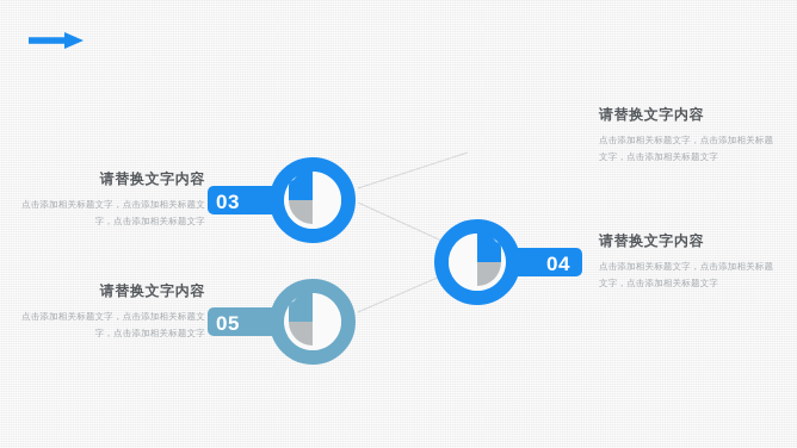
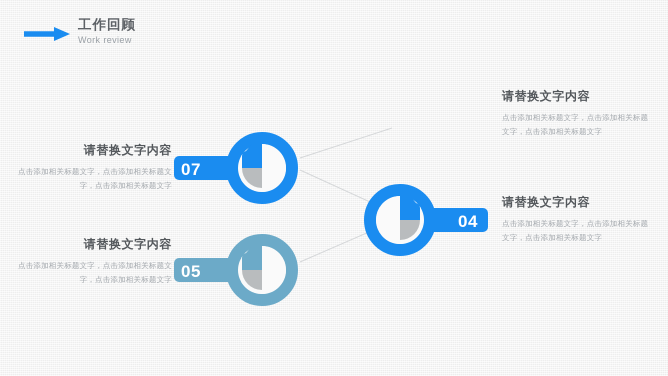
+ 工作回顾
+ Work review
  请替换文字内容
  点击添加相关标题文字，点击添加相关标题文字，点击添加相关标题文字
- 03
+ 07
  请替换文字内容
  点击添加相关标题文字，点击添加相关标题文字，点击添加相关标题文字
  04
  请替换文字内容
  点击添加相关标题文字，点击添加相关标题文字，点击添加相关标题文字
  05
  请替换文字内容
  点击添加相关标题文字，点击添加相关标题文字，点击添加相关标题文字
